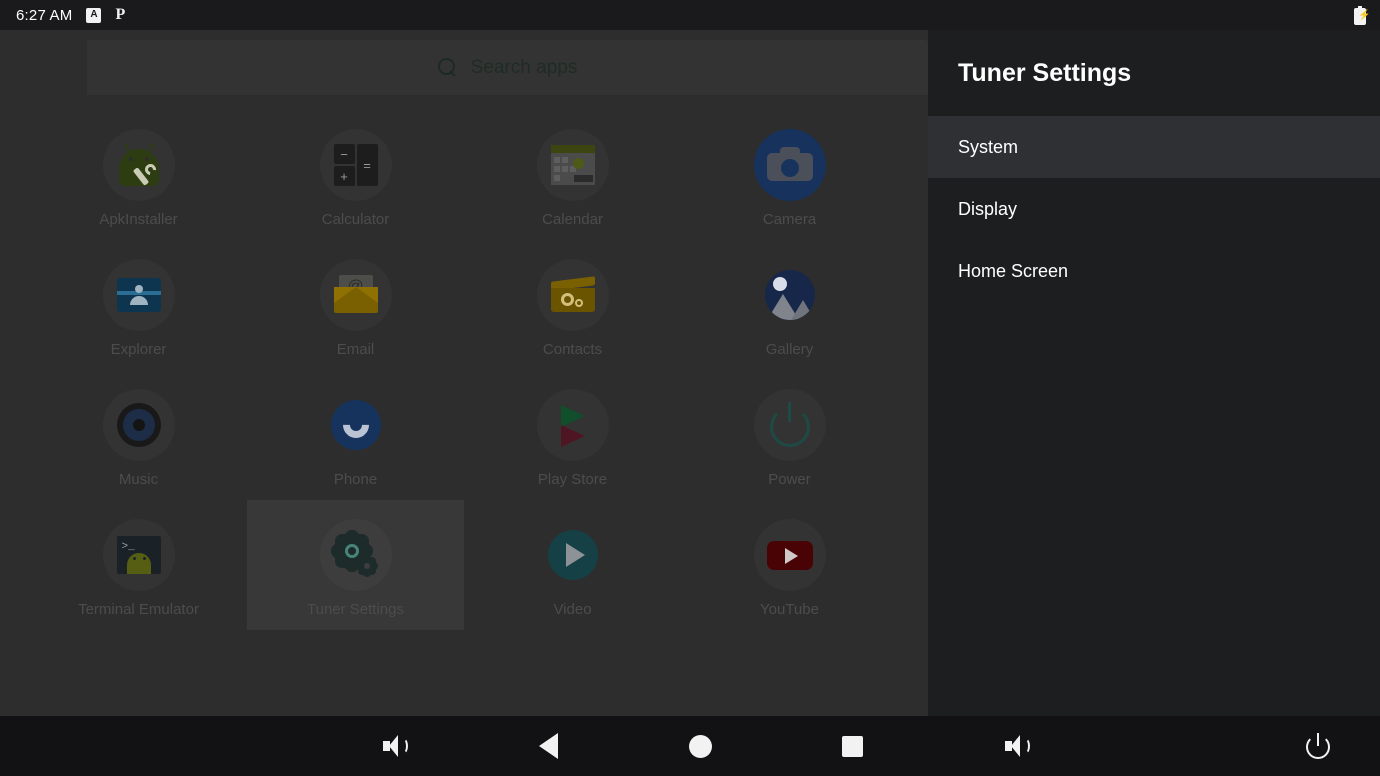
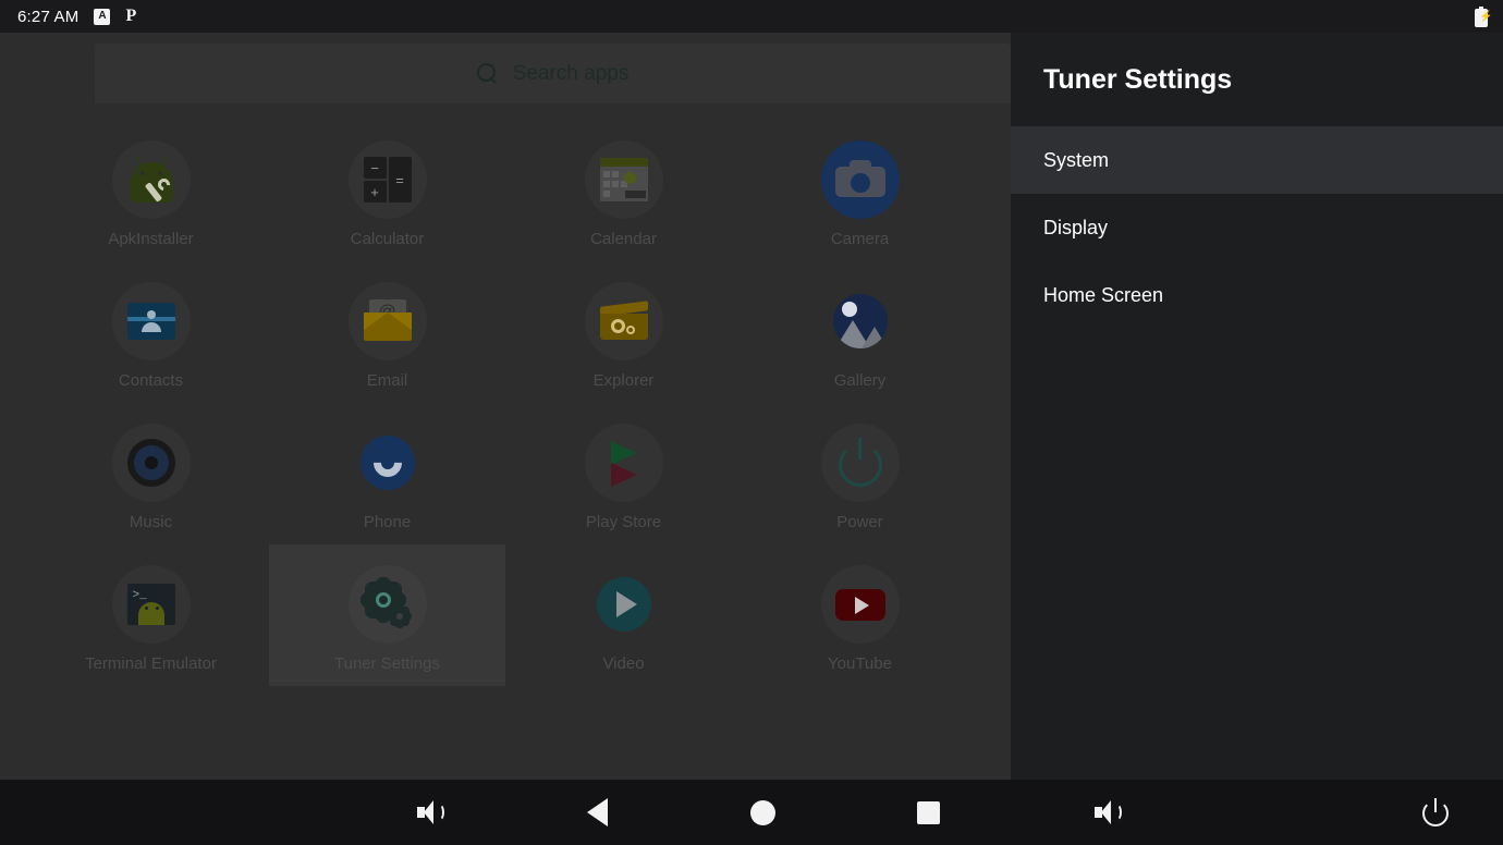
  6:27 AM
  A
  P
  ⚡
  ApkInstaller
  −
  +
  =
  Calculator
  Calendar
  Camera
- Explorer
+ Contacts
  Email
- Contacts
+ Explorer
  Gallery
  Music
  Phone
  Play Store
  Power
  >_
  Terminal Emulator
  Video
  YouTube
  Tuner Settings
  System
  Display
  Home Screen
